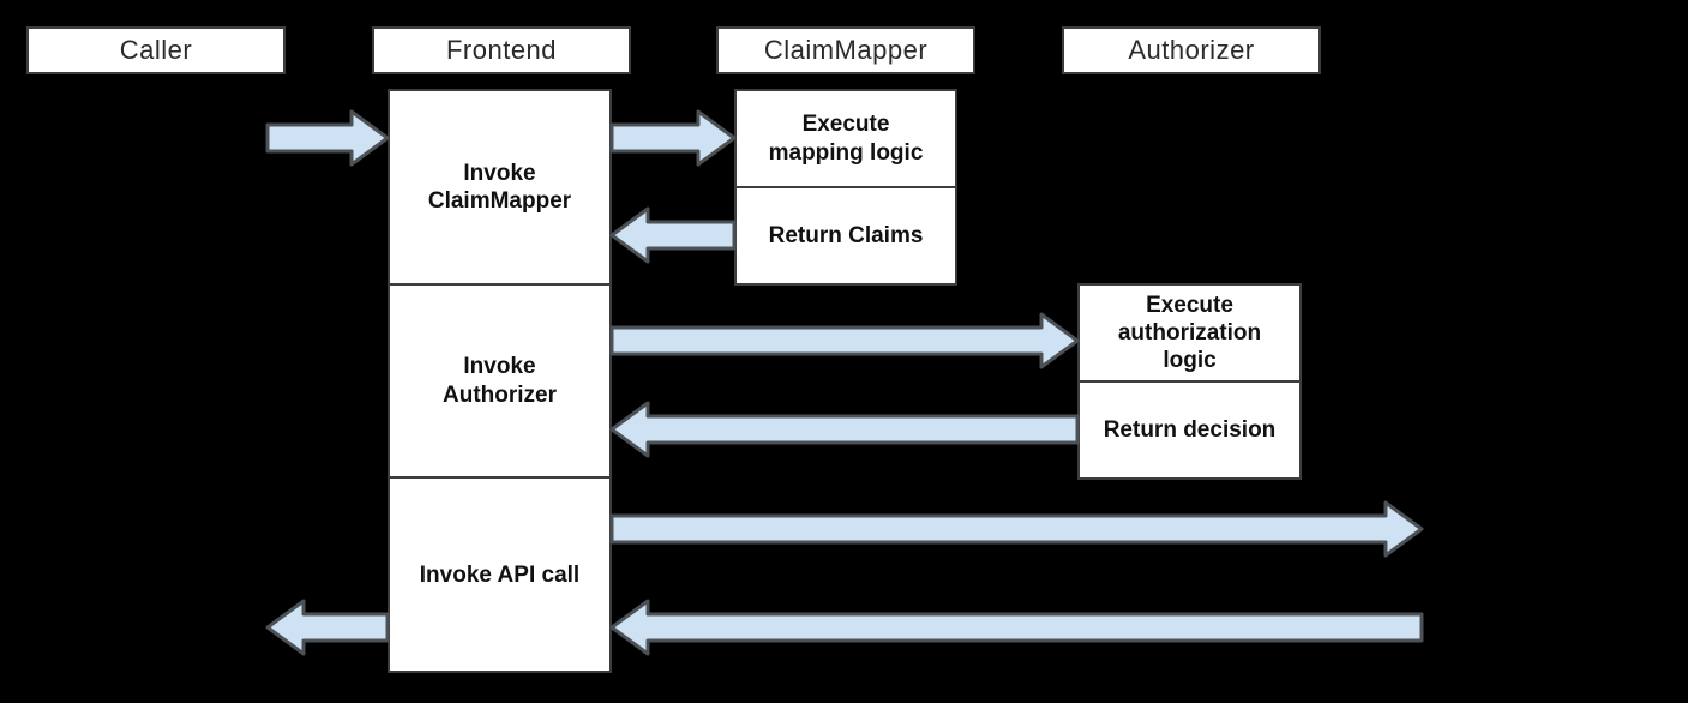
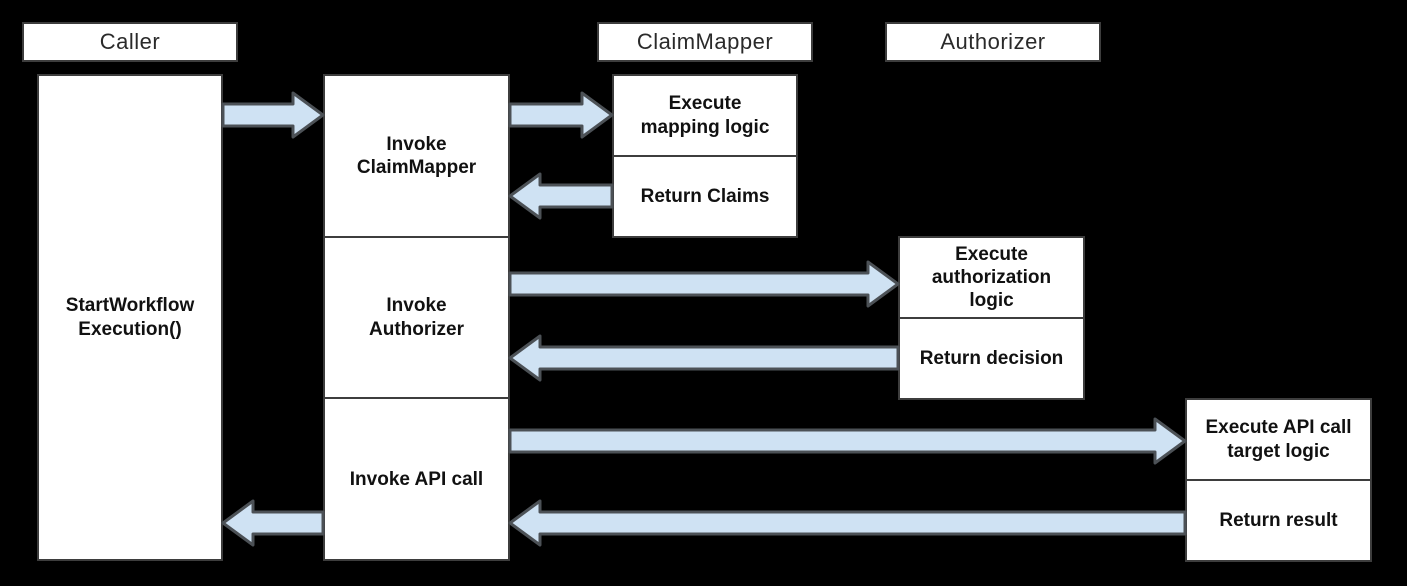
  Caller
- Frontend
  ClaimMapper
  Authorizer
+ StartWorkflow
+ Execution()
  Invoke
  ClaimMapper
  Invoke
  Authorizer
  Invoke API call
  Execute
  mapping logic
  Return Claims
  Execute
  authorization
  logic
  Return decision
+ Execute API call
+ target logic
+ Return result
